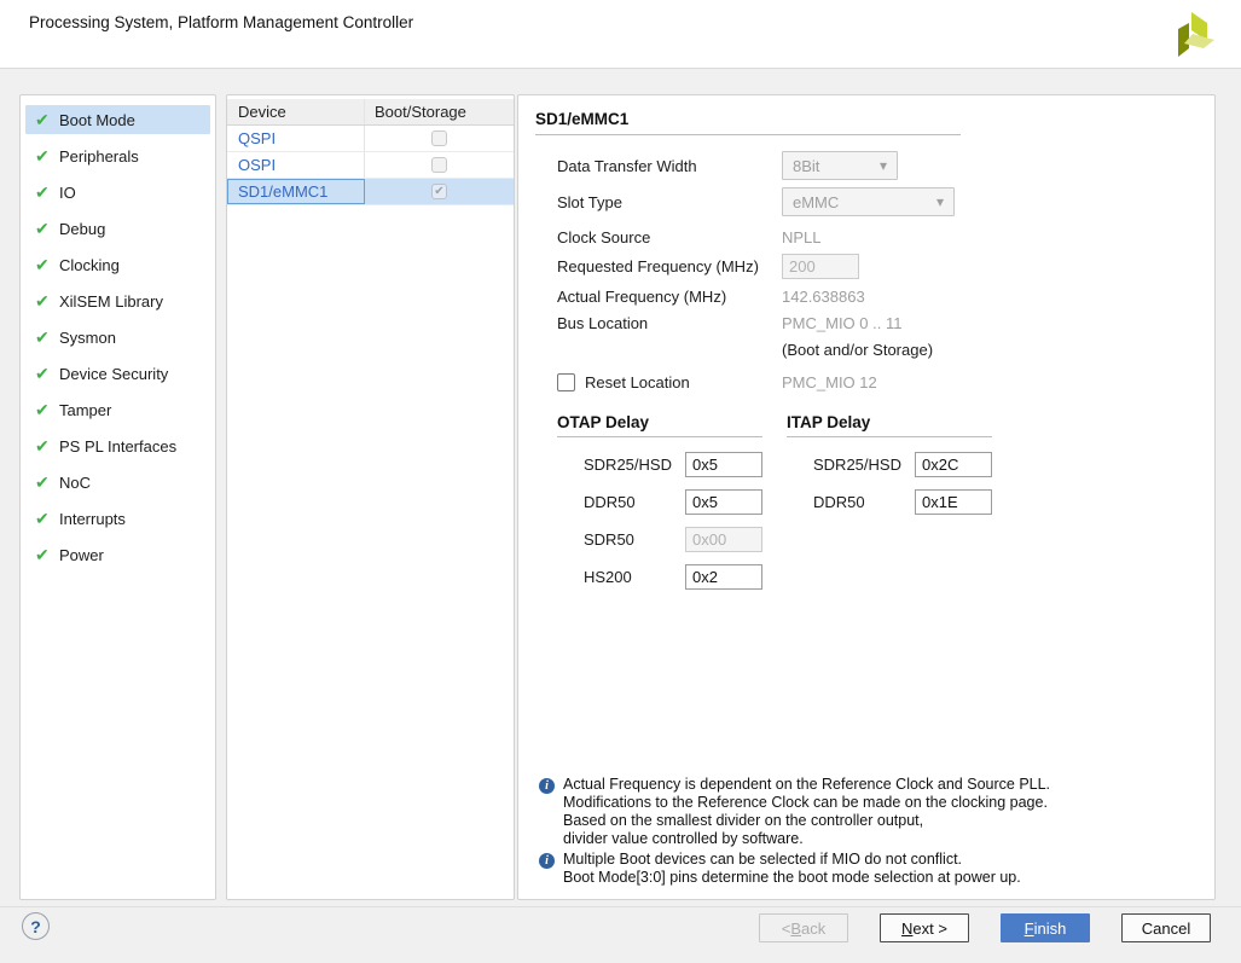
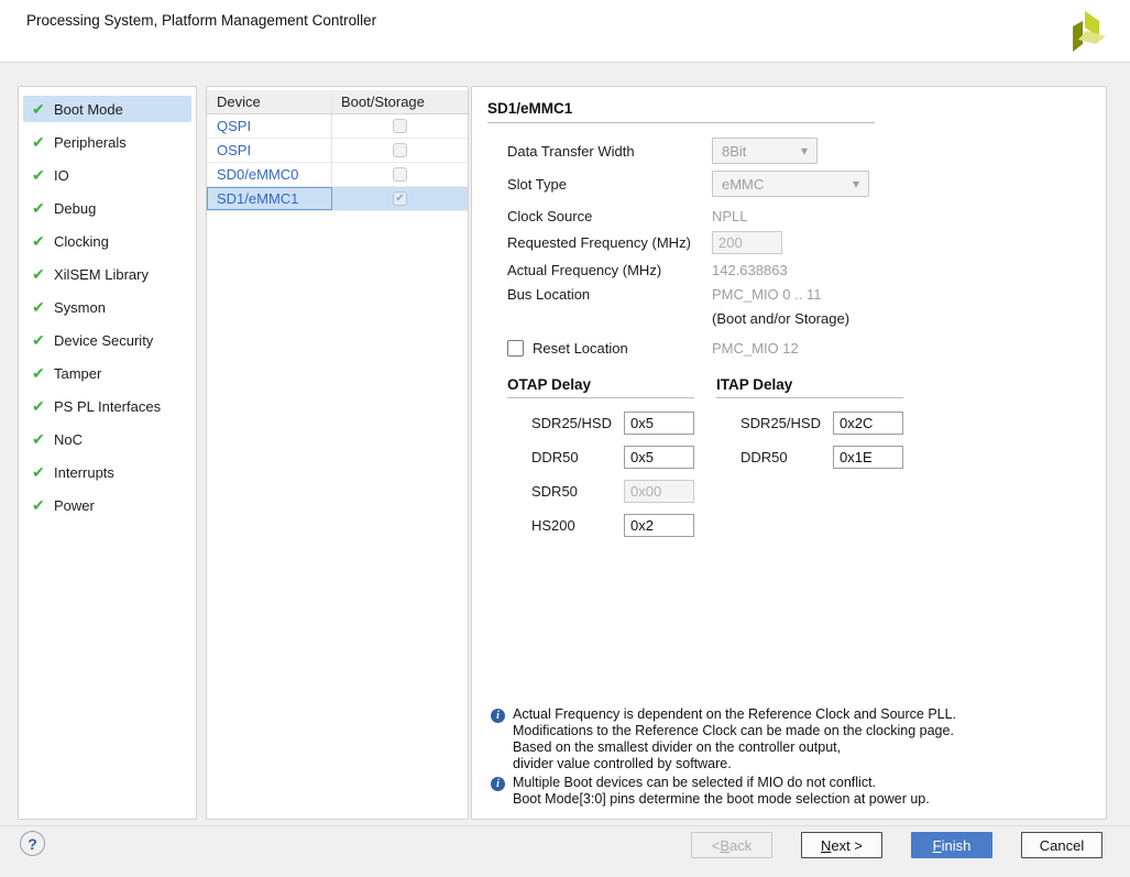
  Processing System, Platform Management Controller
  ✔
  Boot Mode
  ✔
  Peripherals
  ✔
  IO
  ✔
  Debug
  ✔
  Clocking
  ✔
  XilSEM Library
  ✔
  Sysmon
  ✔
  Device Security
  ✔
  Tamper
  ✔
  PS PL Interfaces
  ✔
  NoC
  ✔
  Interrupts
  ✔
  Power
  Device
  Boot/Storage
  QSPI
  OSPI
+ SD0/eMMC0
  SD1/eMMC1
  ✔
  SD1/eMMC1
  Data Transfer Width
  8Bit
  ▾
  Slot Type
  eMMC
  ▾
  Clock Source
  NPLL
  Requested Frequency (MHz)
  200
  Actual Frequency (MHz)
  142.638863
  Bus Location
  PMC_MIO 0 .. 11
  (Boot and/or Storage)
  Reset Location
  PMC_MIO 12
  OTAP Delay
  SDR25/HSD
  0x5
  DDR50
  0x5
  SDR50
  0x00
  HS200
  0x2
  ITAP Delay
  SDR25/HSD
  0x2C
  DDR50
  0x1E
  i
  Actual Frequency is dependent on the Reference Clock and Source PLL.
  Modifications to the Reference Clock can be made on the clocking page.
  Based on the smallest divider on the controller output,
  divider value controlled by software.
  i
  Multiple Boot devices can be selected if MIO do not conflict.
  Boot Mode[3:0] pins determine the boot mode selection at power up.
  ?
  <
  B
  ack
  N
  ext >
  F
  inish
  Cancel
